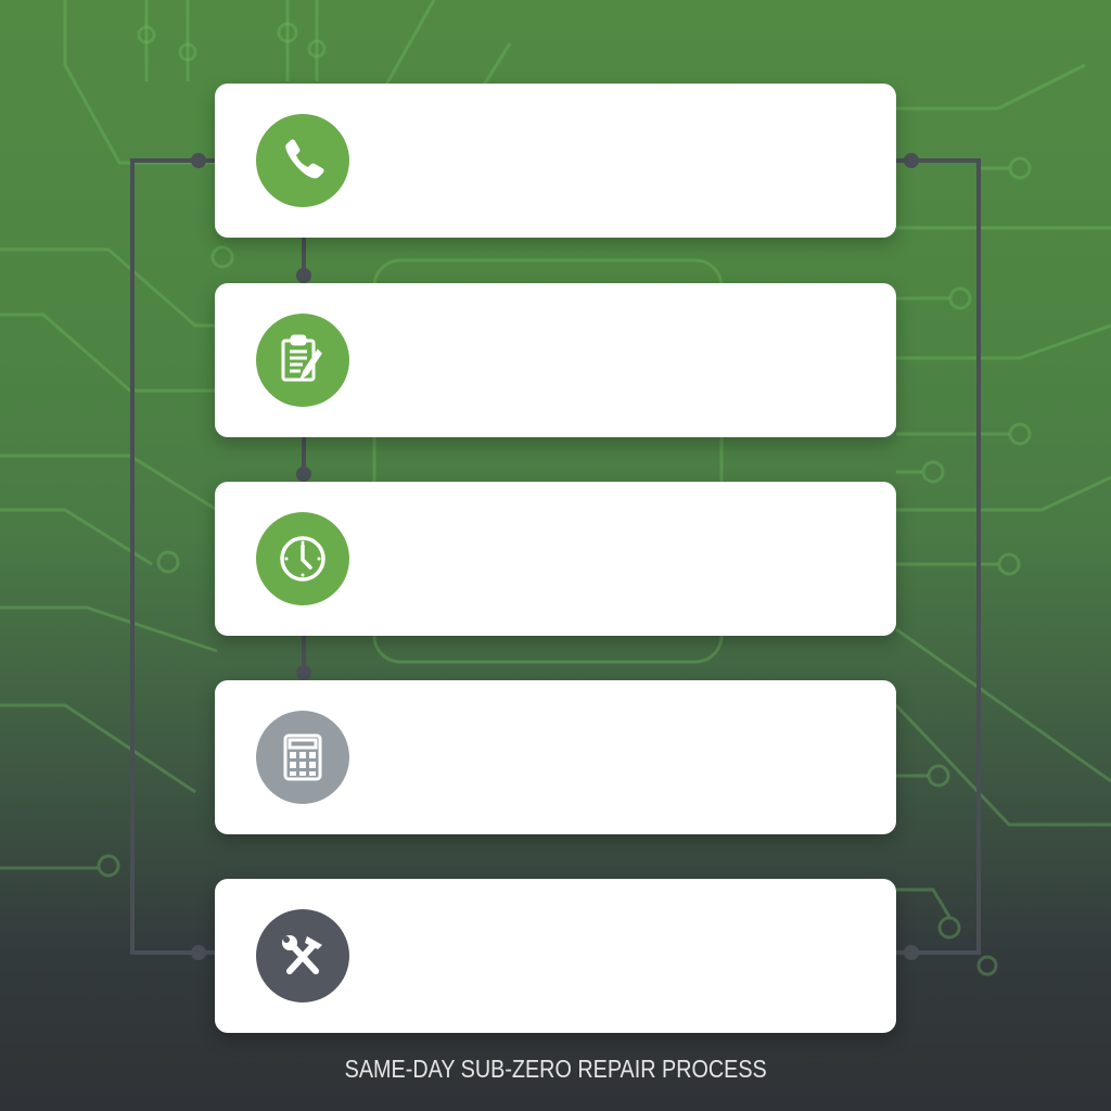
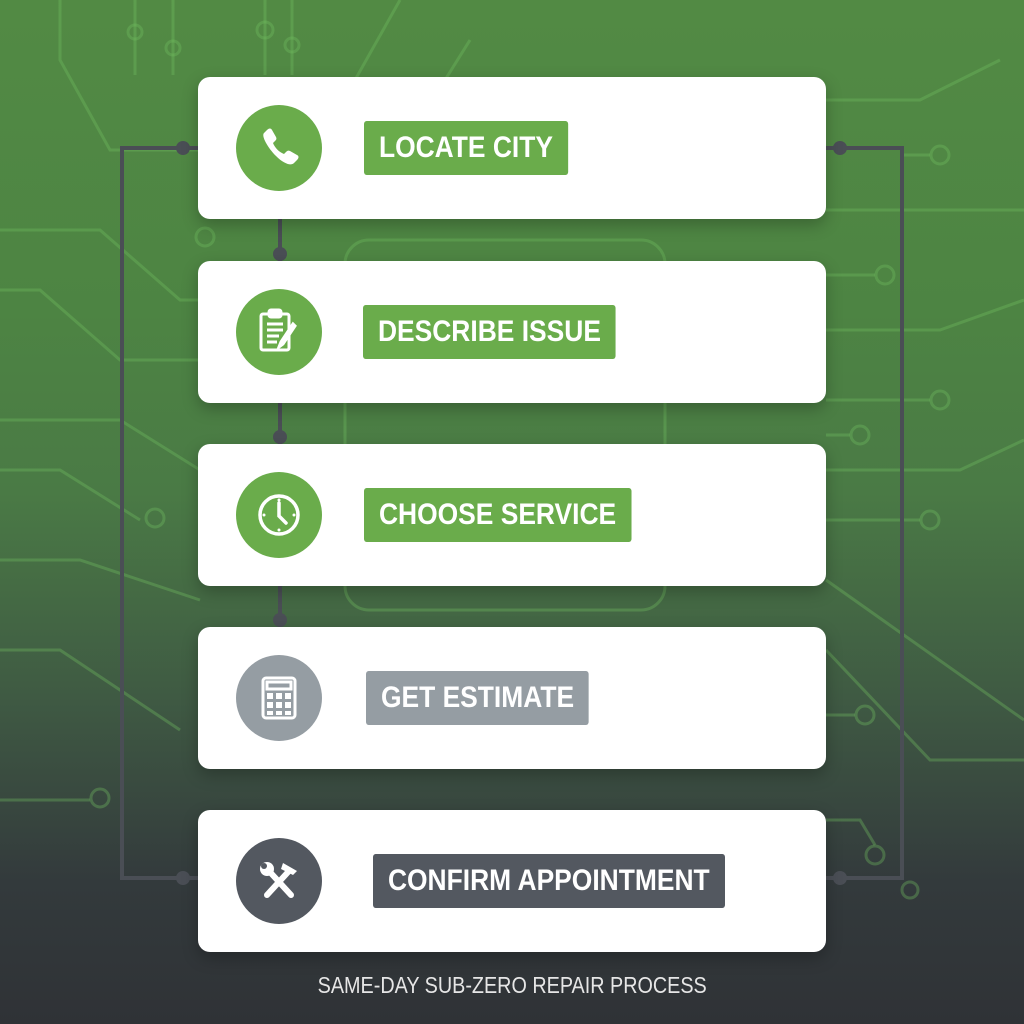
+ LOCATE CITY
+ DESCRIBE ISSUE
+ CHOOSE SERVICE
+ GET ESTIMATE
+ CONFIRM APPOINTMENT
  SAME-DAY SUB-ZERO REPAIR PROCESS
